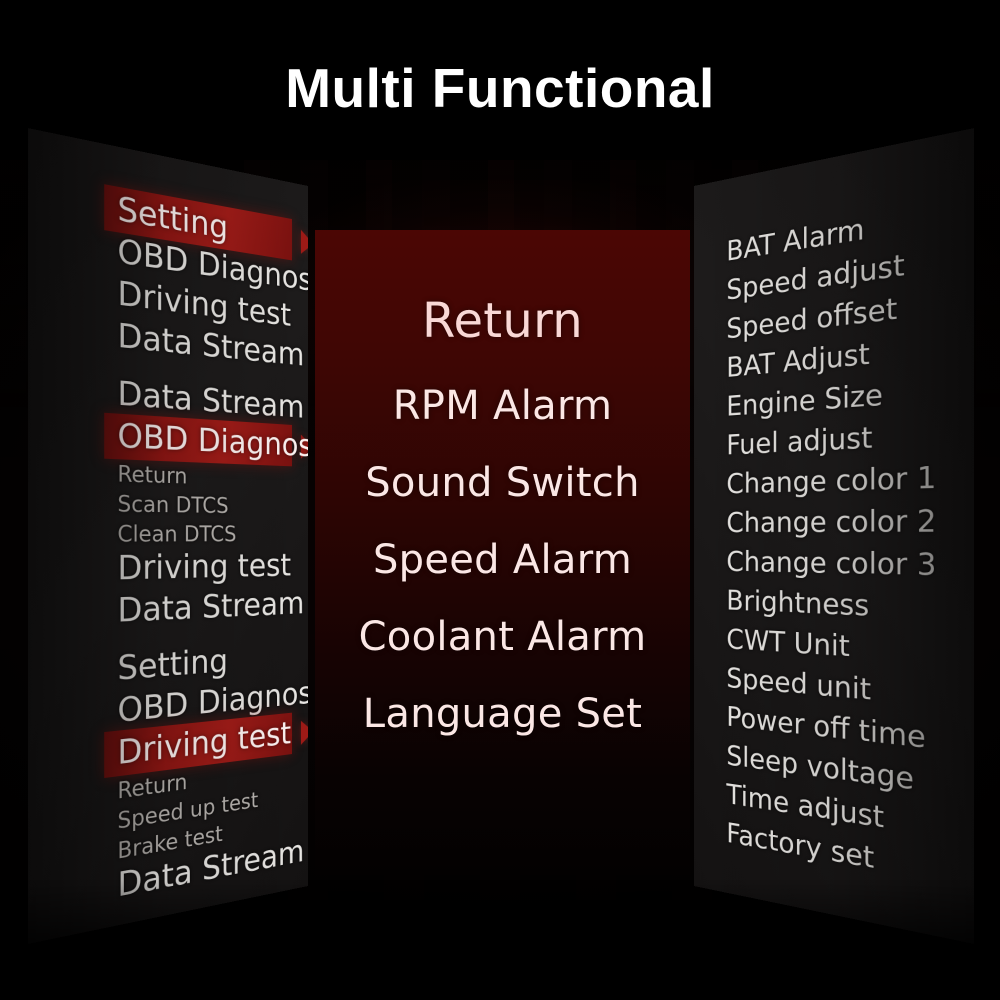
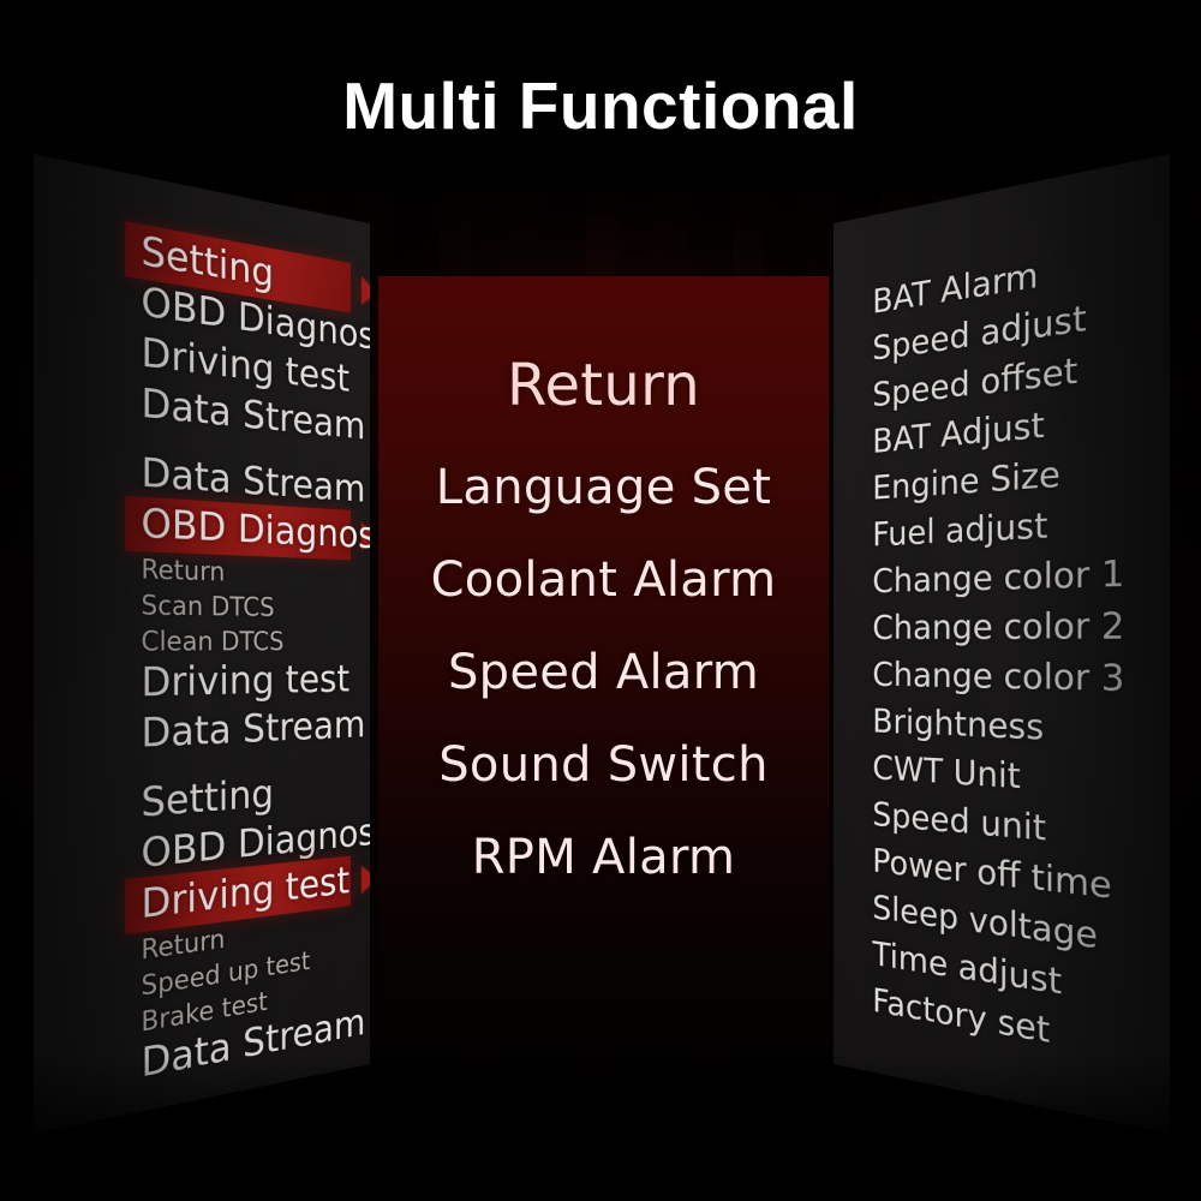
  Return
- RPM Alarm
+ Language Set
- Sound Switch
+ Coolant Alarm
  Speed Alarm
- Coolant Alarm
+ Sound Switch
- Language Set
+ RPM Alarm
  Multi Functional
